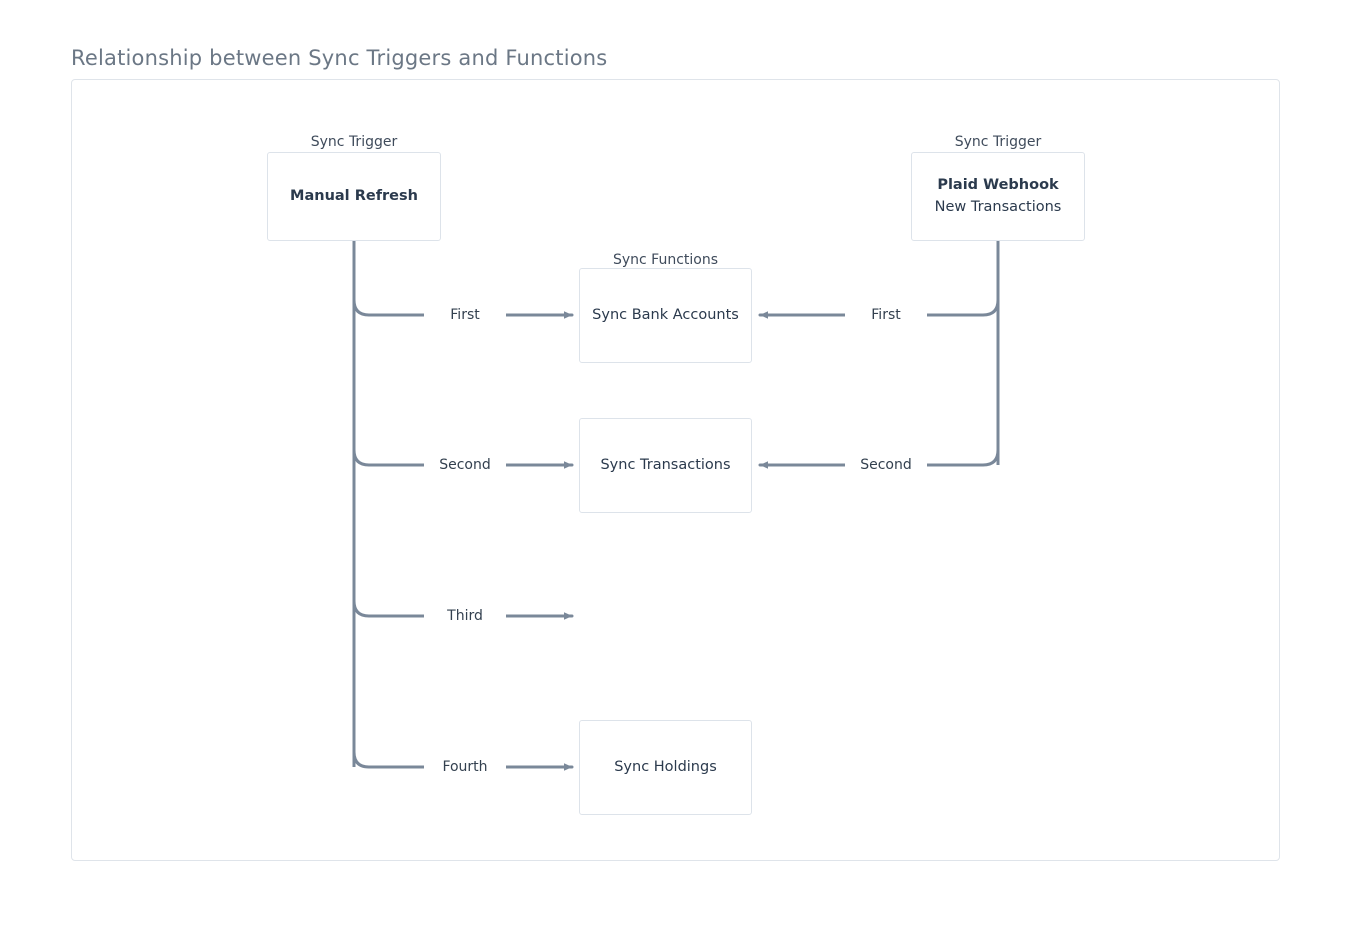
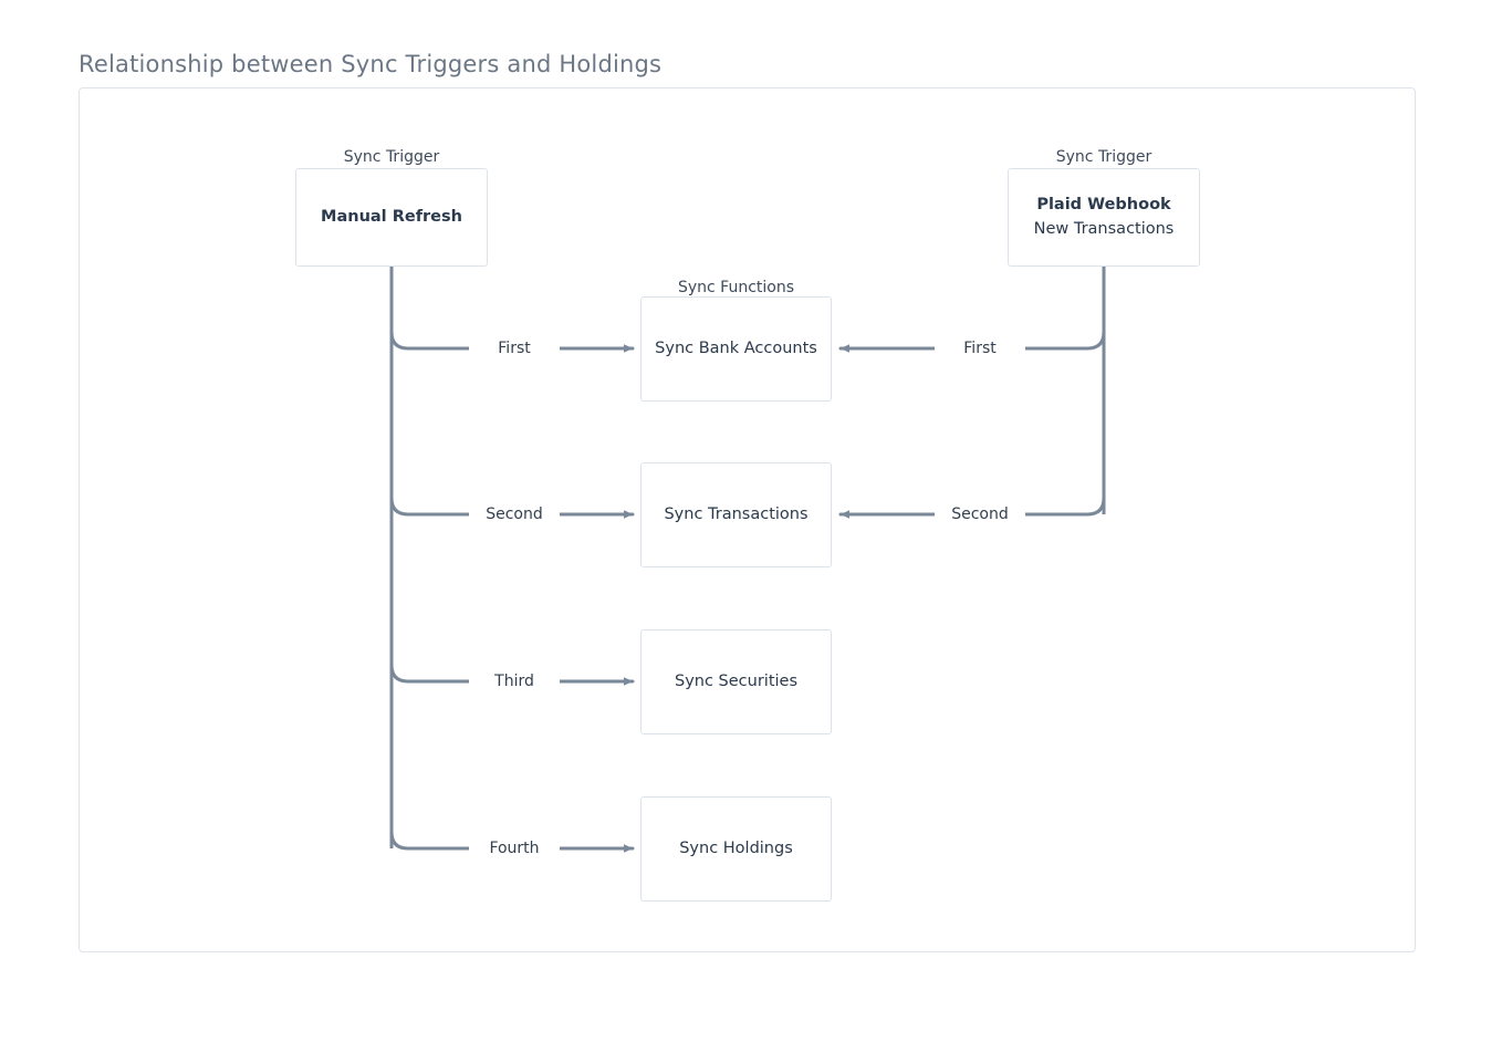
- Relationship between Sync Triggers and Functions
+ Relationship between Sync Triggers and Holdings
  Sync Trigger
  Sync Trigger
  Sync Functions
  Manual Refresh
  Plaid Webhook
  New Transactions
  Sync Bank Accounts
  Sync Transactions
+ Sync Securities
  Sync Holdings
  First
  Second
  Third
  Fourth
  First
  Second
